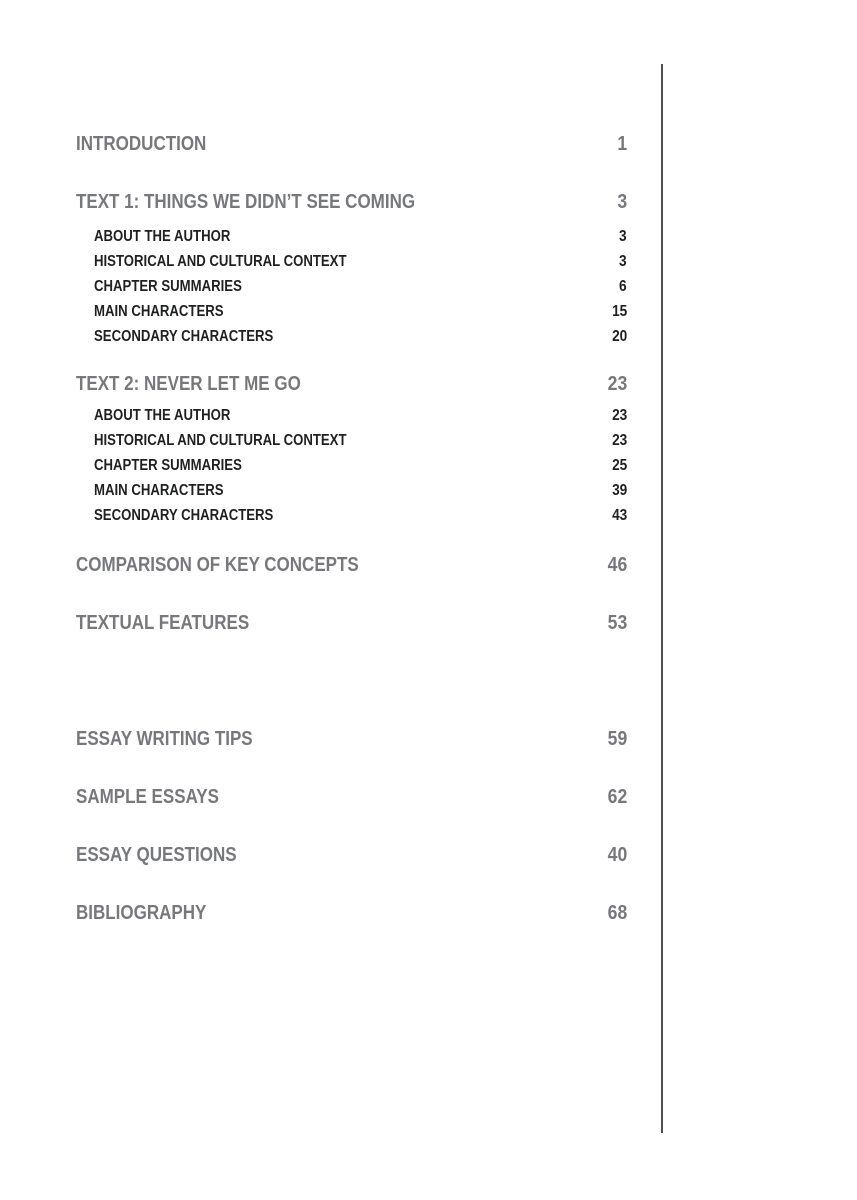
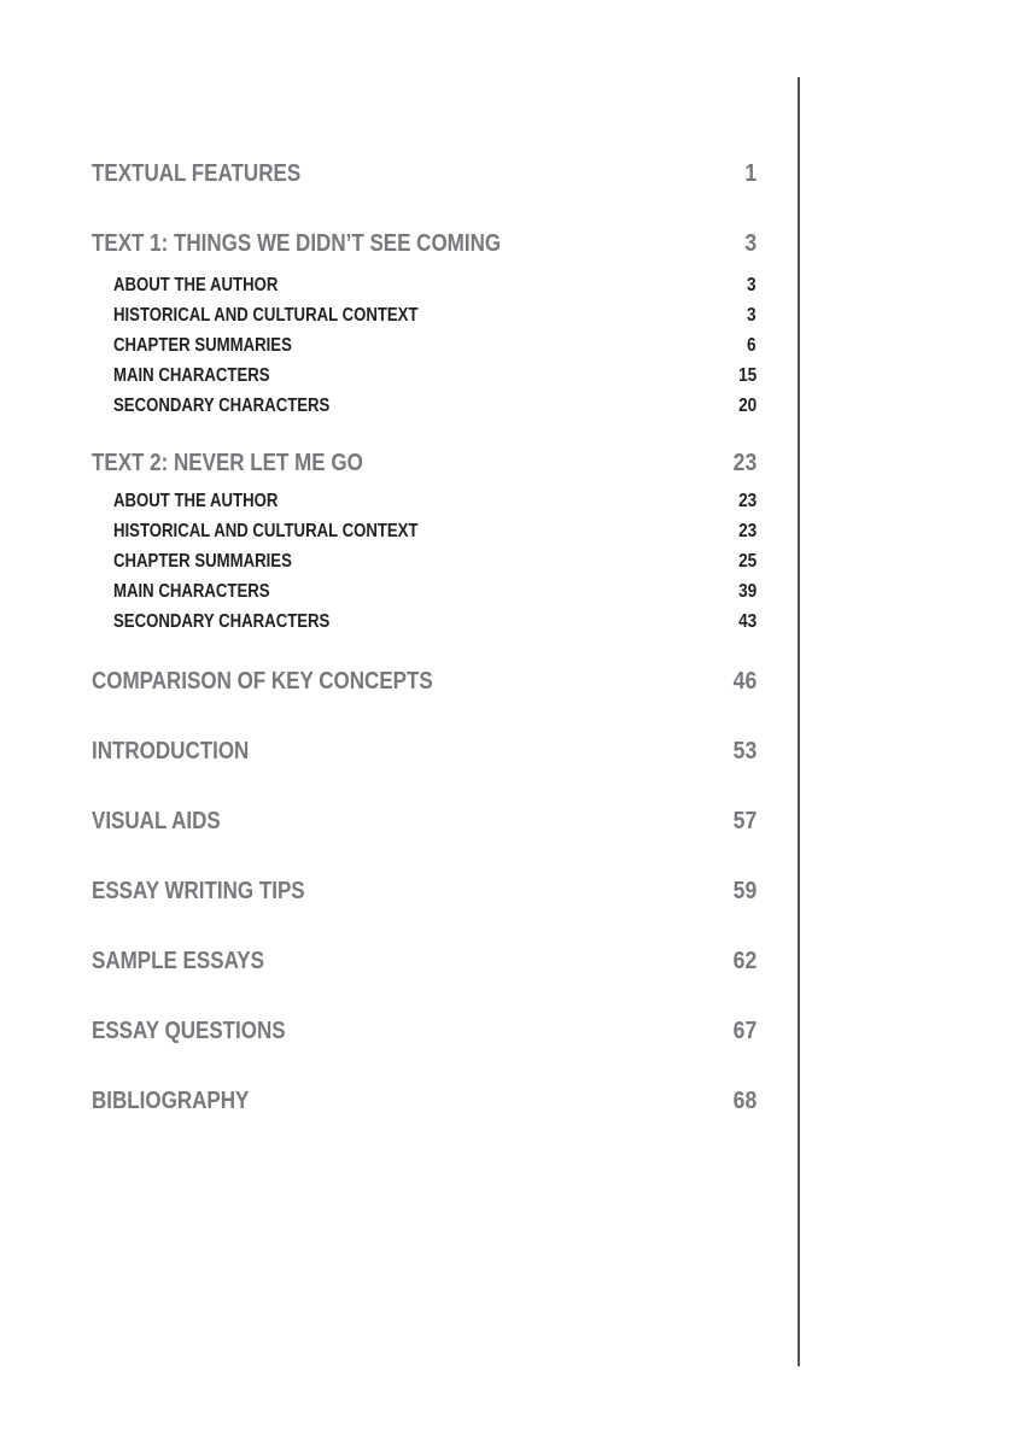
- INTRODUCTION
+ TEXTUAL FEATURES
  1
  TEXT 1: THINGS WE DIDN’T SEE COMING
  3
  ABOUT THE AUTHOR
  3
  HISTORICAL AND CULTURAL CONTEXT
  3
  CHAPTER SUMMARIES
  6
  MAIN CHARACTERS
  15
  SECONDARY CHARACTERS
  20
  TEXT 2: NEVER LET ME GO
  23
  ABOUT THE AUTHOR
  23
  HISTORICAL AND CULTURAL CONTEXT
  23
  CHAPTER SUMMARIES
  25
  MAIN CHARACTERS
  39
  SECONDARY CHARACTERS
  43
  COMPARISON OF KEY CONCEPTS
  46
- TEXTUAL FEATURES
+ INTRODUCTION
  53
+ VISUAL AIDS
+ 57
  ESSAY WRITING TIPS
  59
  SAMPLE ESSAYS
  62
  ESSAY QUESTIONS
- 40
+ 67
  BIBLIOGRAPHY
  68
